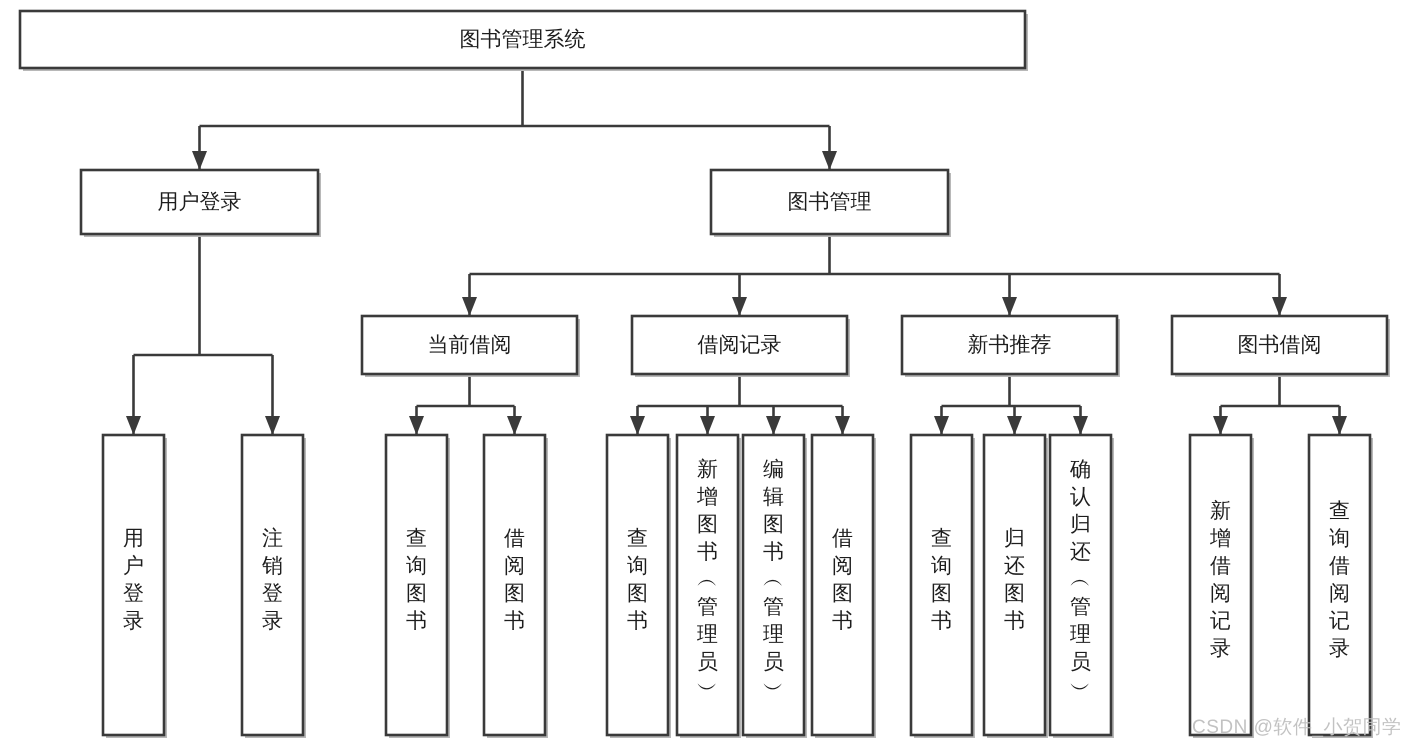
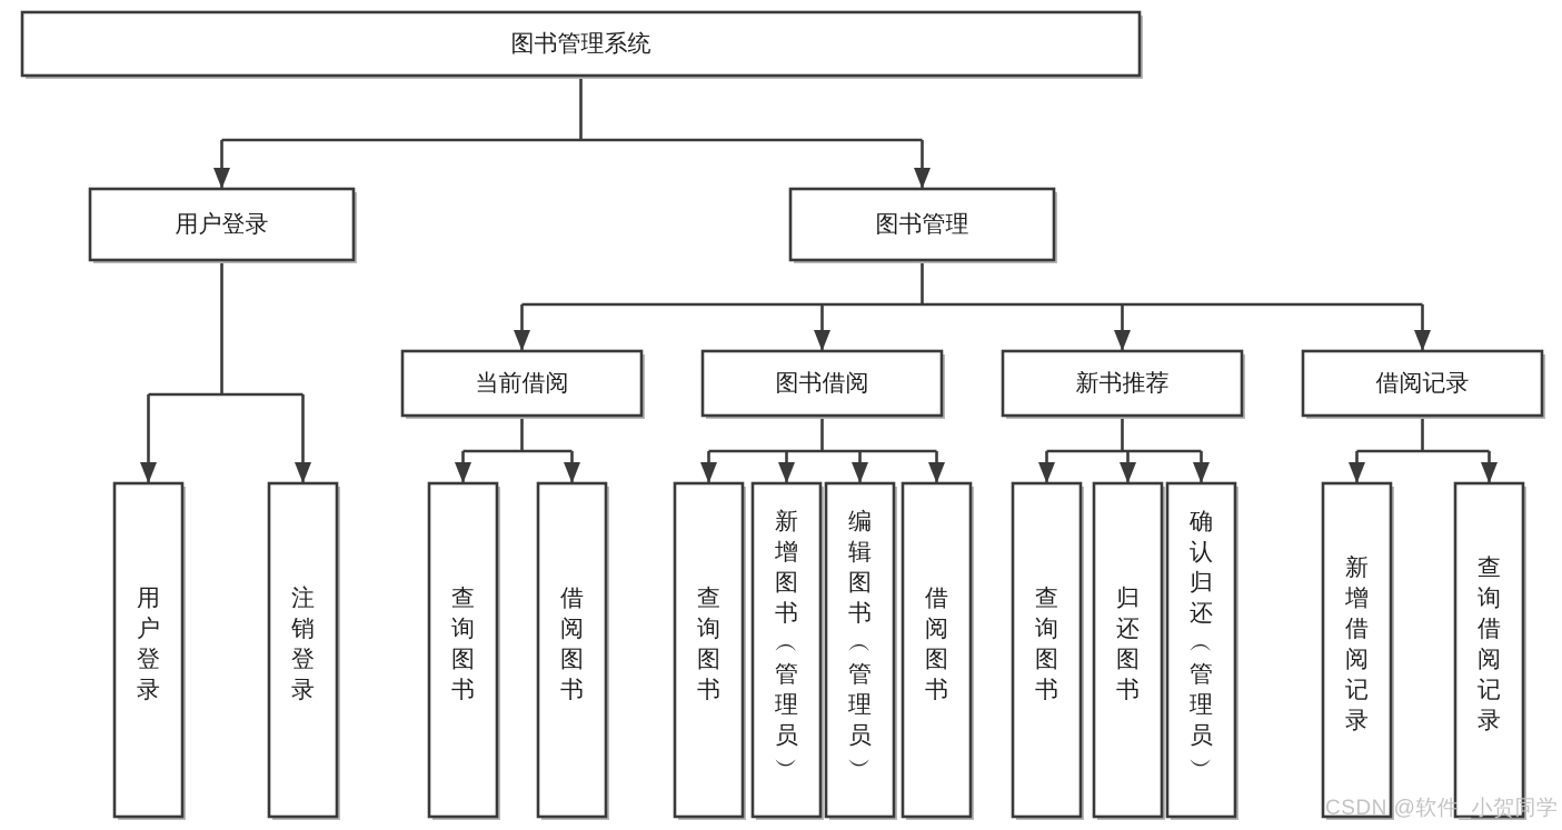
  图书管理系统
  用户登录
  图书管理
  当前借阅
- 借阅记录
+ 图书借阅
  新书推荐
- 图书借阅
+ 借阅记录
  用户登录
  注销登录
  查询图书
  借阅图书
  查询图书
  新增图书 ︵ 管理员 ︶
  编辑图书 ︵ 管理员 ︶
  借阅图书
  查询图书
  归还图书
  确认归还 ︵ 管理员 ︶
  新增借阅记录
  查询借阅记录
  CSDN @软件_小贺同学
